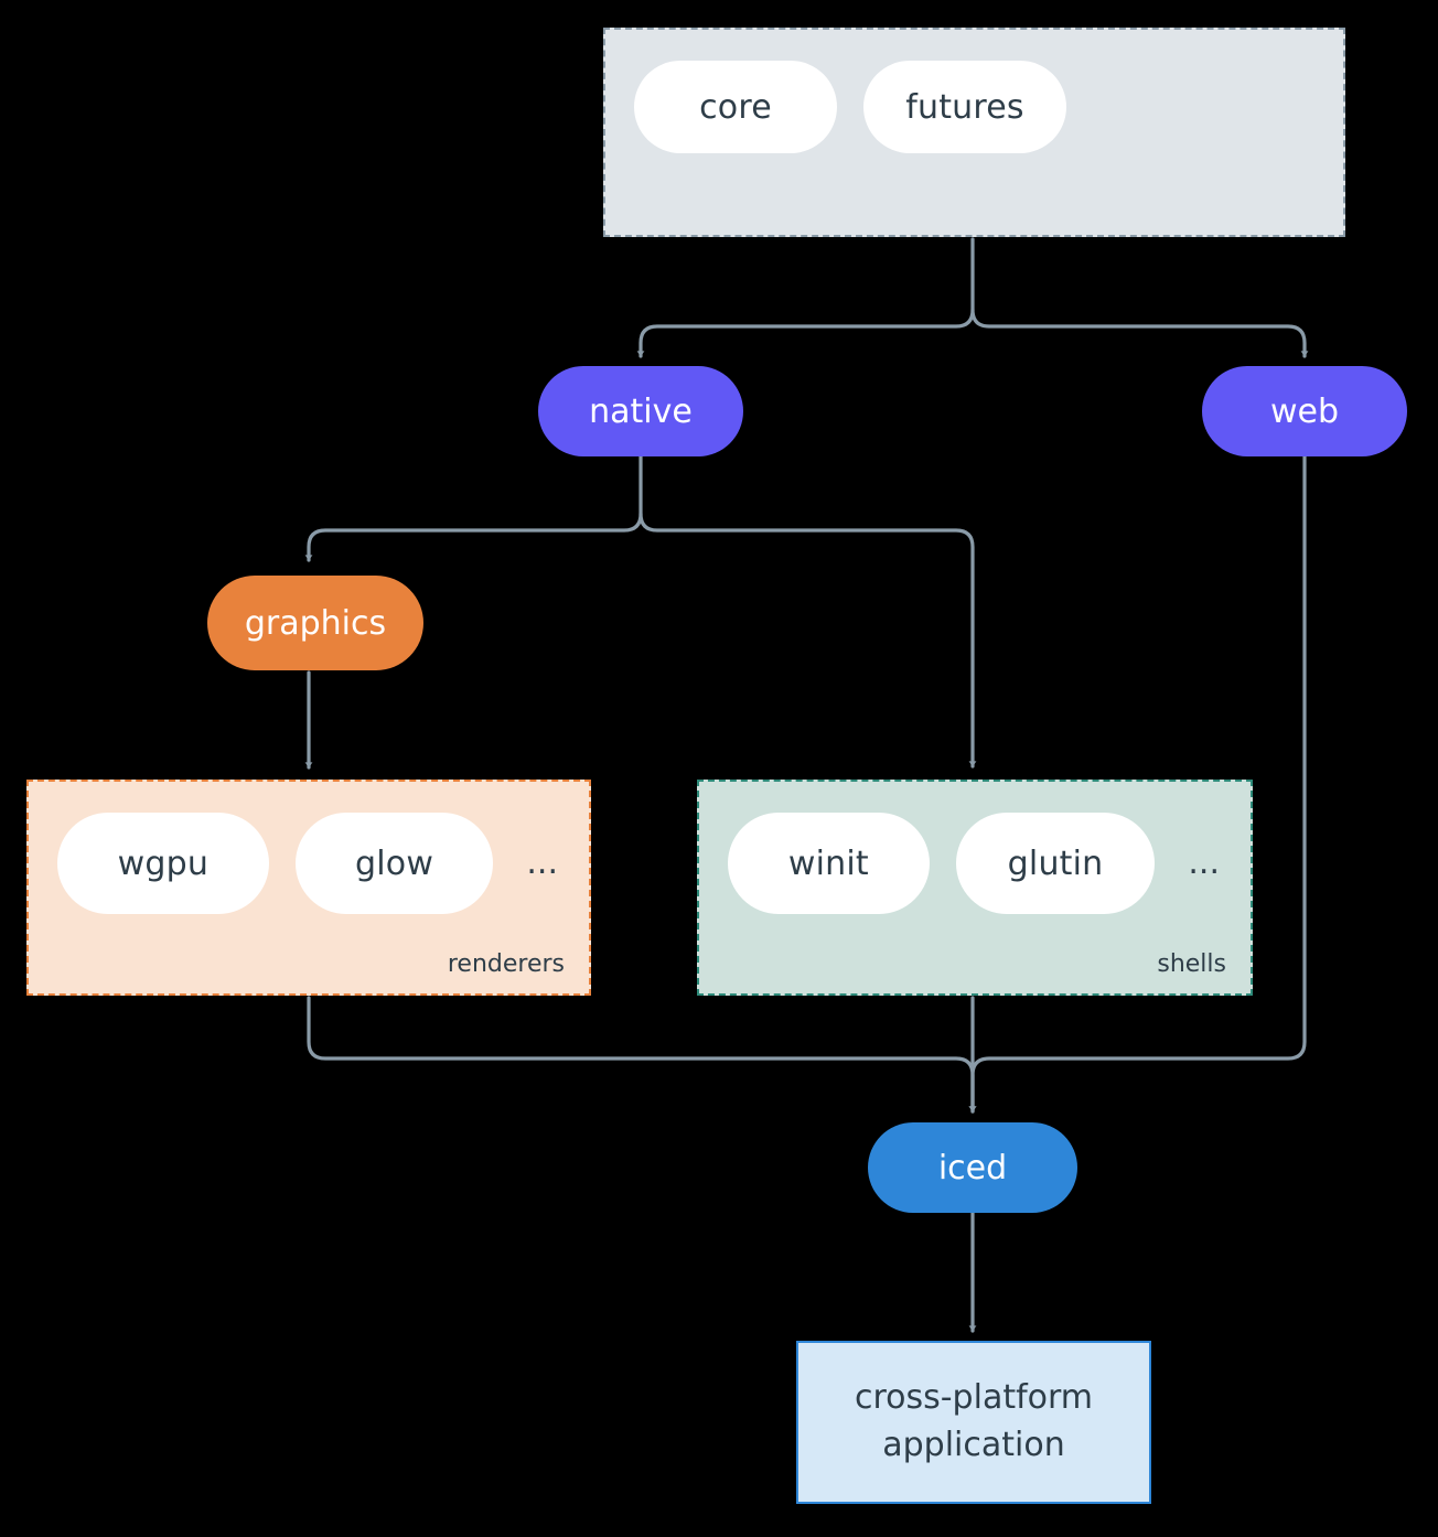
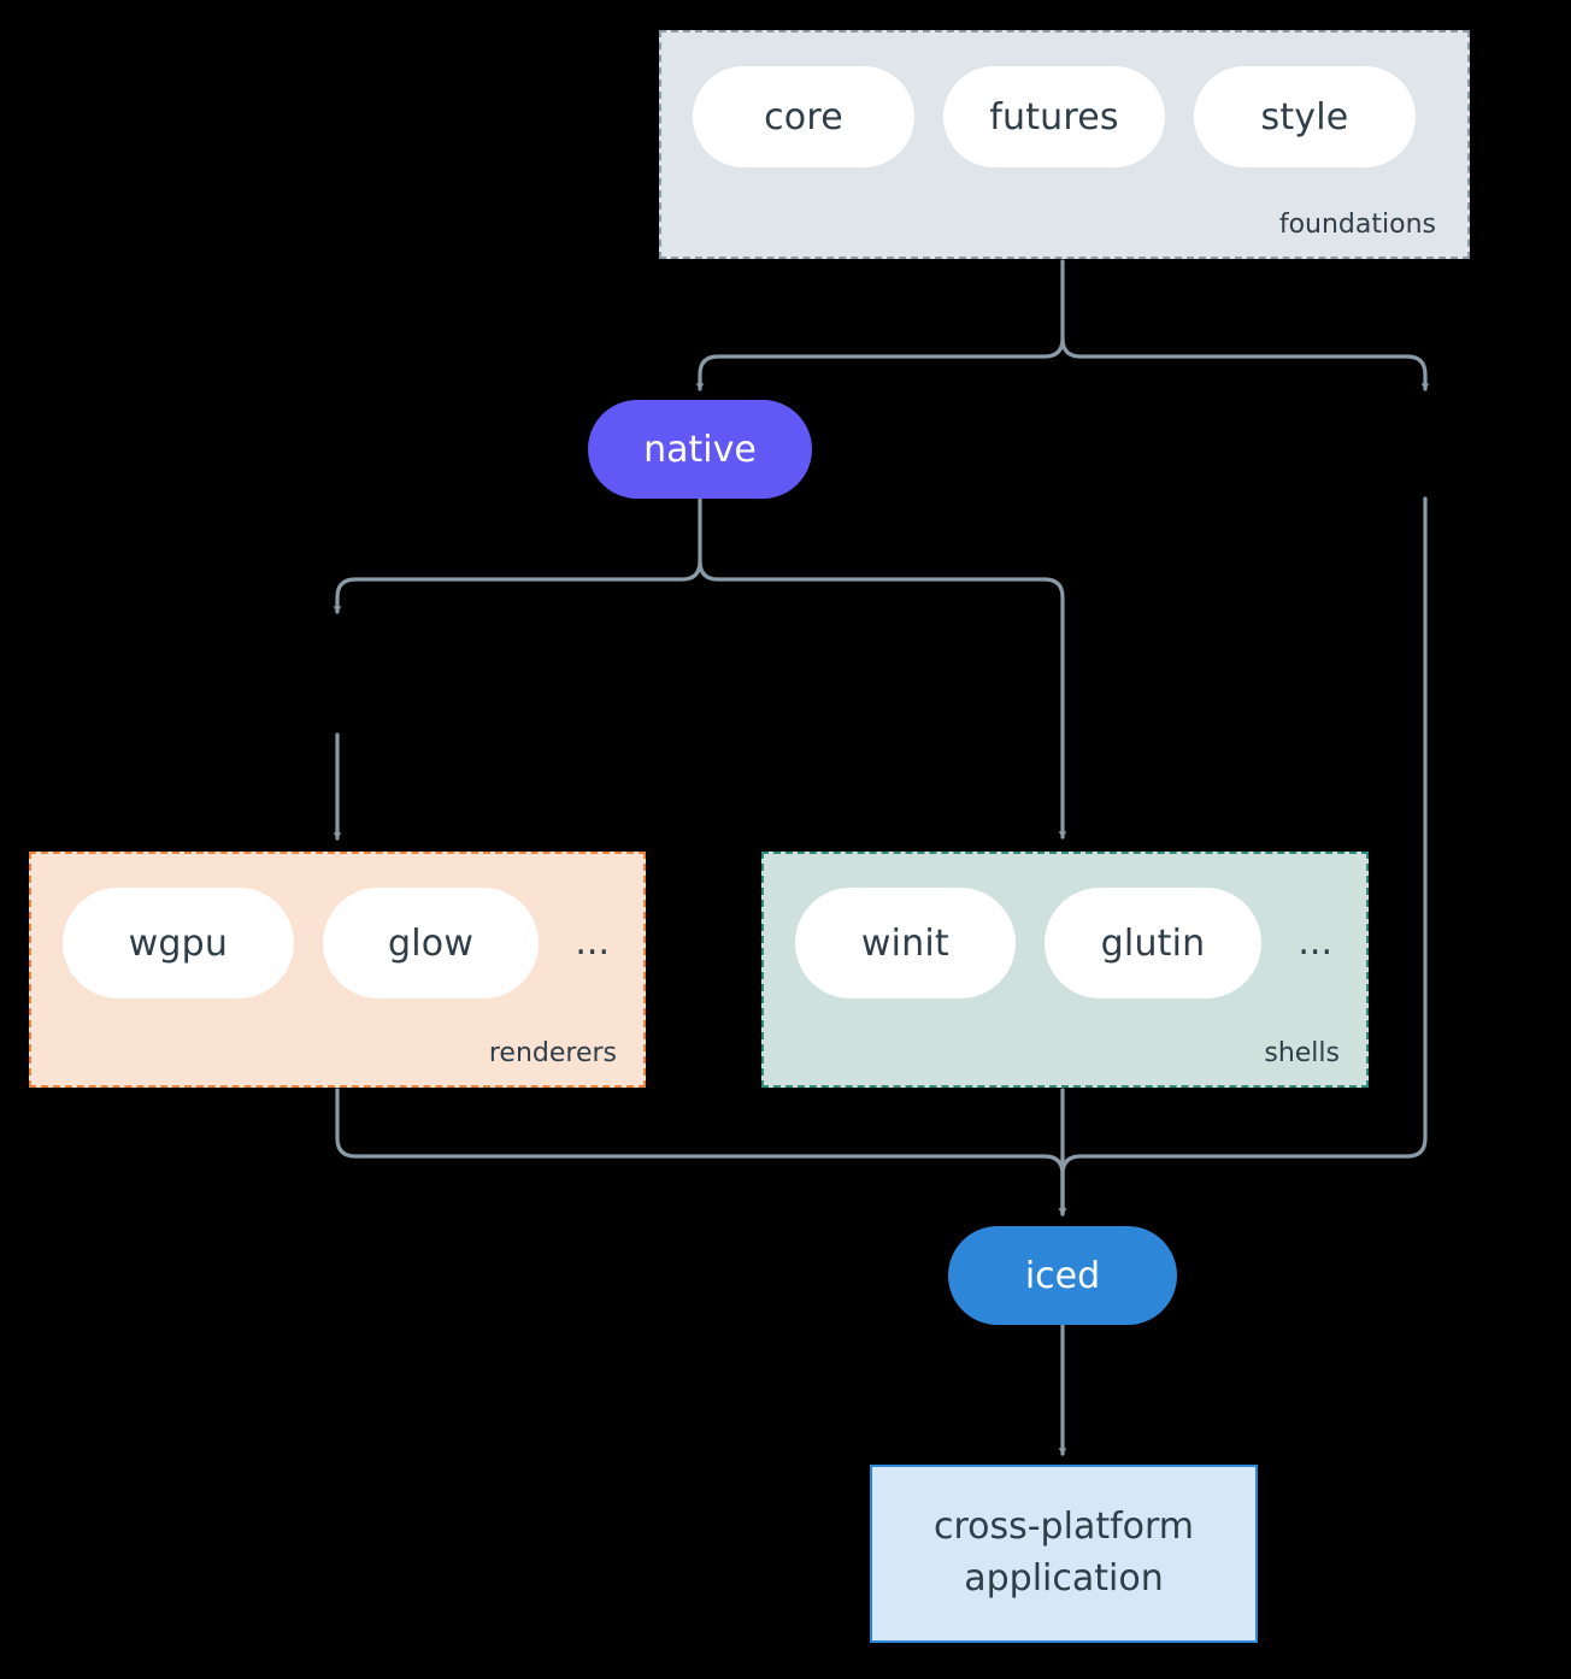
  core
  futures
+ style
+ foundations
  wgpu
  glow
  ...
  renderers
  winit
  glutin
  ...
  shells
  native
- web
- graphics
  iced
  cross-platform
  application
